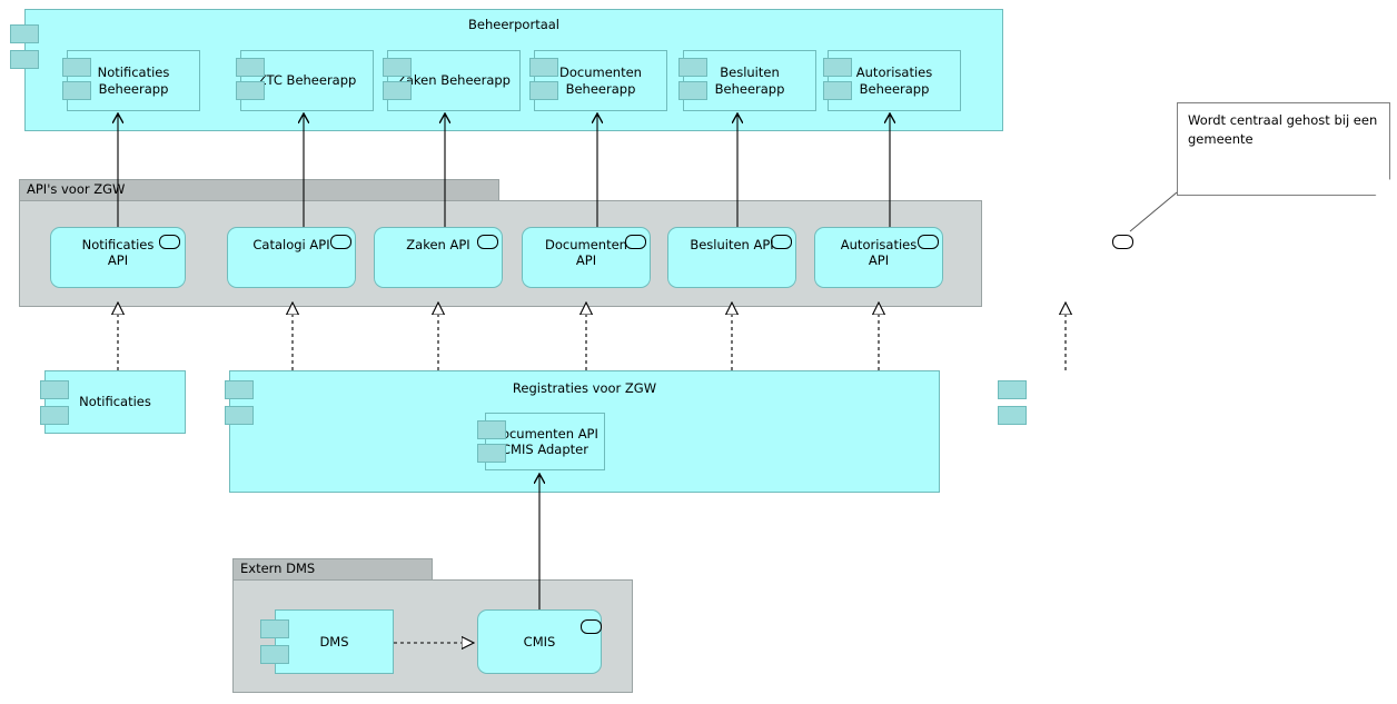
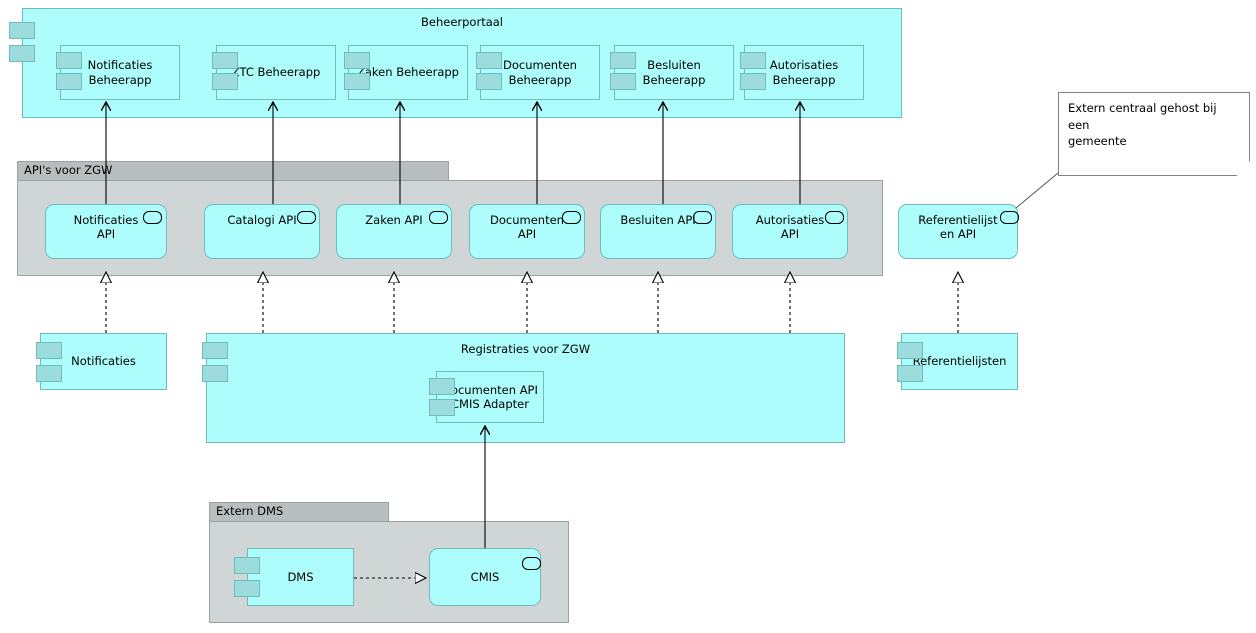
  Beheerportaal
  Notificaties
  Beheerapp
  TC Beheerapp
  ken Beheerapp
  Documenten
  Beheerapp
  Besluiten
  Beheerapp
  Autorisaties
  Beheerapp
  API's voor ZGW
  Notificaties
  API
  Catalogi API
  Zaken API
  Documenten
  API
  Besluiten API
  Autorisaties
  API
+ Referentielijst
+ en API
- Wordt centraal gehost bij een
+ Extern centraal gehost bij een
  gemeente
  Notificaties
  Registraties voor ZGW
  cumenten API
  CMIS Adapter
+ Referentielijsten
  Extern DMS
  DMS
  CMIS
